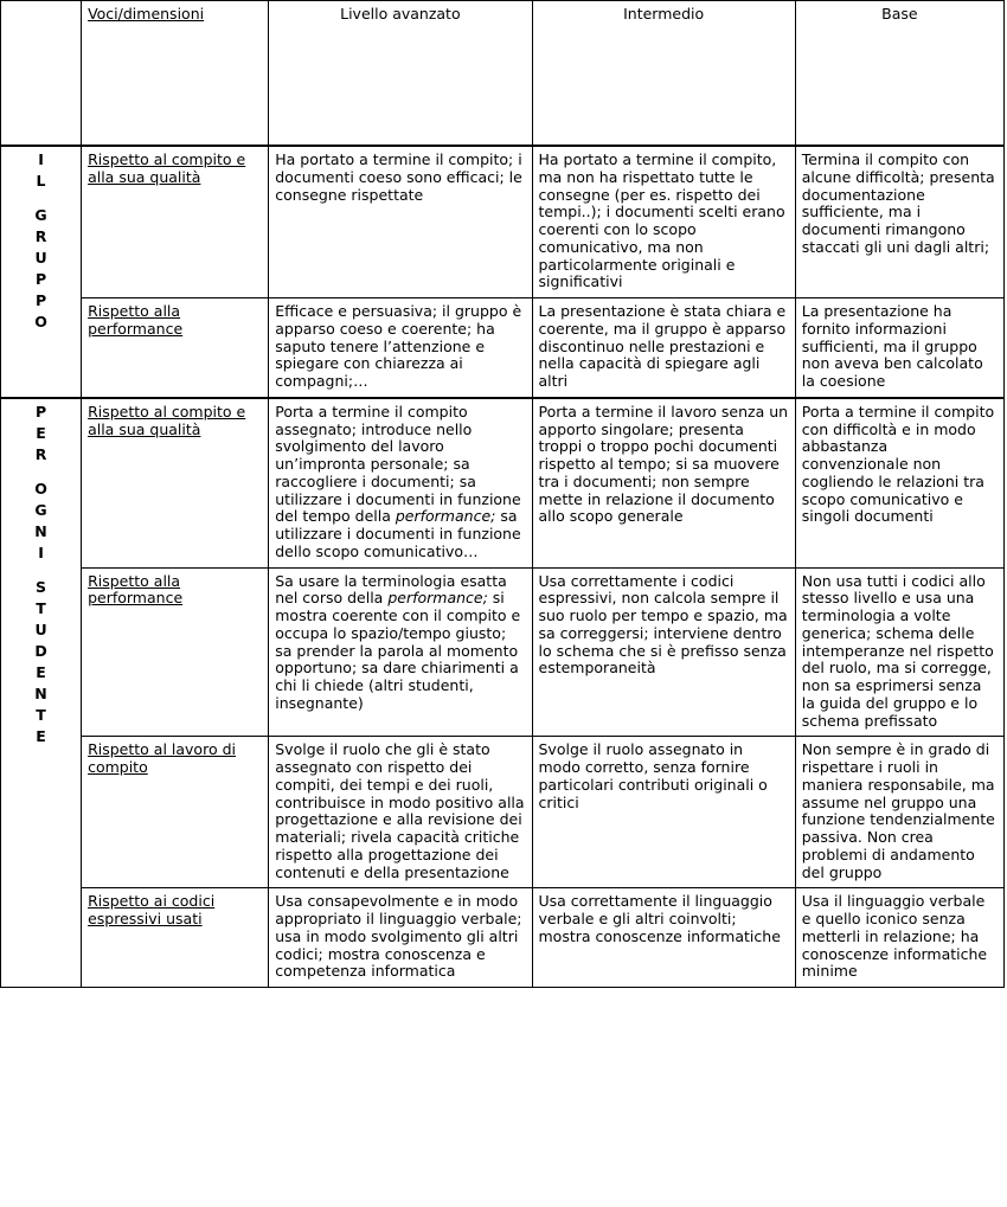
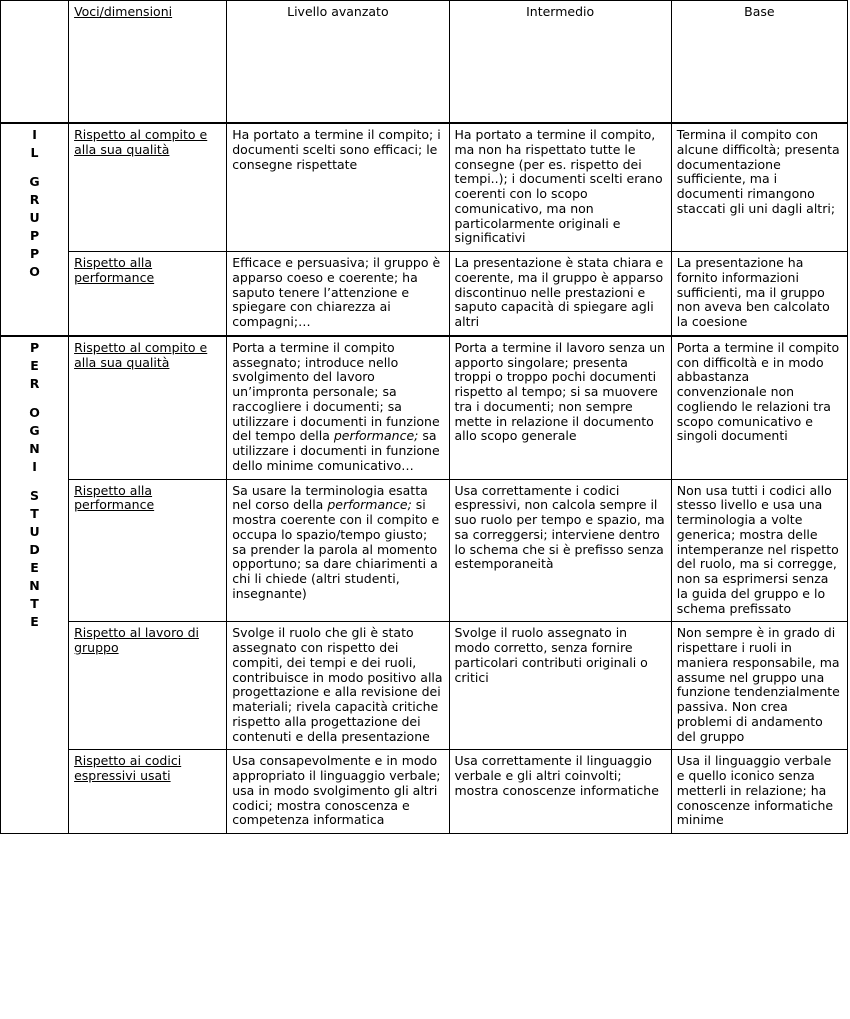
  	Voci/dimensioni	Livello avanzato	Intermedio	Base
- I L G R U P P O	Rispetto al compito e alla sua qualità	Ha portato a termine il compito; i documenti coeso sono efficaci; le consegne rispettate	Ha portato a termine il compito, ma non ha rispettato tutte le consegne (per es. rispetto dei tempi..); i documenti scelti erano coerenti con lo scopo comunicativo, ma non particolarmente originali e significativi	Termina il compito con alcune difficoltà; presenta documentazione sufficiente, ma i documenti rimangono staccati gli uni dagli altri;
+ I L G R U P P O	Rispetto al compito e alla sua qualità	Ha portato a termine il compito; i documenti scelti sono efficaci; le consegne rispettate	Ha portato a termine il compito, ma non ha rispettato tutte le consegne (per es. rispetto dei tempi..); i documenti scelti erano coerenti con lo scopo comunicativo, ma non particolarmente originali e significativi	Termina il compito con alcune difficoltà; presenta documentazione sufficiente, ma i documenti rimangono staccati gli uni dagli altri;
- Rispetto alla performance	Efficace e persuasiva; il gruppo è apparso coeso e coerente; ha saputo tenere l’attenzione e spiegare con chiarezza ai compagni;…	La presentazione è stata chiara e coerente, ma il gruppo è apparso discontinuo nelle prestazioni e nella capacità di spiegare agli altri	La presentazione ha fornito informazioni sufficienti, ma il gruppo non aveva ben calcolato la coesione
+ Rispetto alla performance	Efficace e persuasiva; il gruppo è apparso coeso e coerente; ha saputo tenere l’attenzione e spiegare con chiarezza ai compagni;…	La presentazione è stata chiara e coerente, ma il gruppo è apparso discontinuo nelle prestazioni e saputo capacità di spiegare agli altri	La presentazione ha fornito informazioni sufficienti, ma il gruppo non aveva ben calcolato la coesione
- P E R O G N I S T U D E N T E	Rispetto al compito e alla sua qualità	Porta a termine il compito assegnato; introduce nello svolgimento del lavoro un’impronta personale; sa raccogliere i documenti; sa utilizzare i documenti in funzione del tempo della performance; sa utilizzare i documenti in funzione dello scopo comunicativo…	Porta a termine il lavoro senza un apporto singolare; presenta troppi o troppo pochi documenti rispetto al tempo; si sa muovere tra i documenti; non sempre mette in relazione il documento allo scopo generale	Porta a termine il compito con difficoltà e in modo abbastanza convenzionale non cogliendo le relazioni tra scopo comunicativo e singoli documenti
+ P E R O G N I S T U D E N T E	Rispetto al compito e alla sua qualità	Porta a termine il compito assegnato; introduce nello svolgimento del lavoro un’impronta personale; sa raccogliere i documenti; sa utilizzare i documenti in funzione del tempo della performance; sa utilizzare i documenti in funzione dello minime comunicativo…	Porta a termine il lavoro senza un apporto singolare; presenta troppi o troppo pochi documenti rispetto al tempo; si sa muovere tra i documenti; non sempre mette in relazione il documento allo scopo generale	Porta a termine il compito con difficoltà e in modo abbastanza convenzionale non cogliendo le relazioni tra scopo comunicativo e singoli documenti
- Rispetto alla performance	Sa usare la terminologia esatta nel corso della performance; si mostra coerente con il compito e occupa lo spazio/tempo giusto; sa prender la parola al momento opportuno; sa dare chiarimenti a chi li chiede (altri studenti, insegnante)	Usa correttamente i codici espressivi, non calcola sempre il suo ruolo per tempo e spazio, ma sa correggersi; interviene dentro lo schema che si è prefisso senza estemporaneità	Non usa tutti i codici allo stesso livello e usa una terminologia a volte generica; schema delle intemperanze nel rispetto del ruolo, ma si corregge, non sa esprimersi senza la guida del gruppo e lo schema prefissato
+ Rispetto alla performance	Sa usare la terminologia esatta nel corso della performance; si mostra coerente con il compito e occupa lo spazio/tempo giusto; sa prender la parola al momento opportuno; sa dare chiarimenti a chi li chiede (altri studenti, insegnante)	Usa correttamente i codici espressivi, non calcola sempre il suo ruolo per tempo e spazio, ma sa correggersi; interviene dentro lo schema che si è prefisso senza estemporaneità	Non usa tutti i codici allo stesso livello e usa una terminologia a volte generica; mostra delle intemperanze nel rispetto del ruolo, ma si corregge, non sa esprimersi senza la guida del gruppo e lo schema prefissato
- Rispetto al lavoro di compito	Svolge il ruolo che gli è stato assegnato con rispetto dei compiti, dei tempi e dei ruoli, contribuisce in modo positivo alla progettazione e alla revisione dei materiali; rivela capacità critiche rispetto alla progettazione dei contenuti e della presentazione	Svolge il ruolo assegnato in modo corretto, senza fornire particolari contributi originali o critici	Non sempre è in grado di rispettare i ruoli in maniera responsabile, ma assume nel gruppo una funzione tendenzialmente passiva. Non crea problemi di andamento del gruppo
+ Rispetto al lavoro di gruppo	Svolge il ruolo che gli è stato assegnato con rispetto dei compiti, dei tempi e dei ruoli, contribuisce in modo positivo alla progettazione e alla revisione dei materiali; rivela capacità critiche rispetto alla progettazione dei contenuti e della presentazione	Svolge il ruolo assegnato in modo corretto, senza fornire particolari contributi originali o critici	Non sempre è in grado di rispettare i ruoli in maniera responsabile, ma assume nel gruppo una funzione tendenzialmente passiva. Non crea problemi di andamento del gruppo
  Rispetto ai codici espressivi usati	Usa consapevolmente e in modo appropriato il linguaggio verbale; usa in modo svolgimento gli altri codici; mostra conoscenza e competenza informatica	Usa correttamente il linguaggio verbale e gli altri coinvolti; mostra conoscenze informatiche	Usa il linguaggio verbale e quello iconico senza metterli in relazione; ha conoscenze informatiche minime
